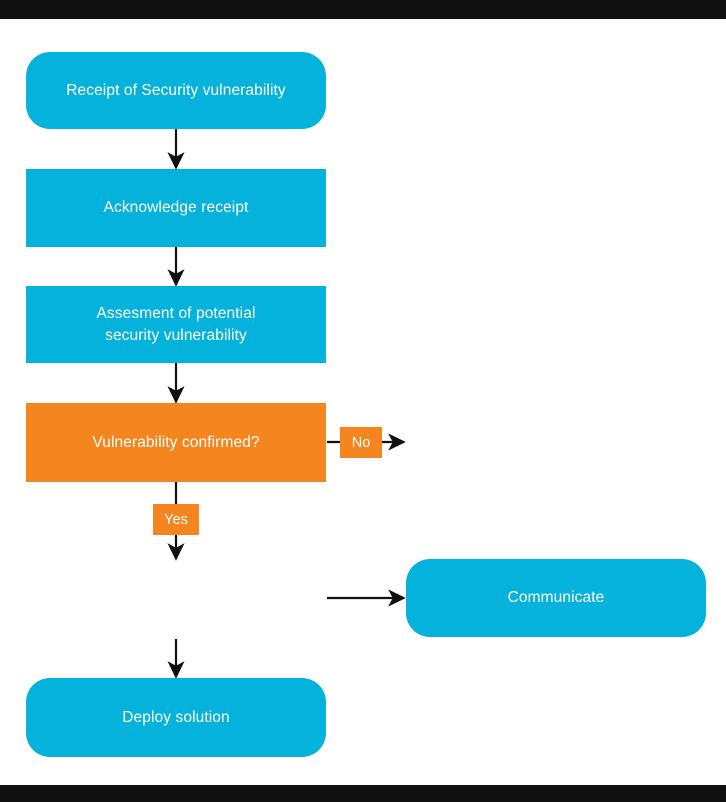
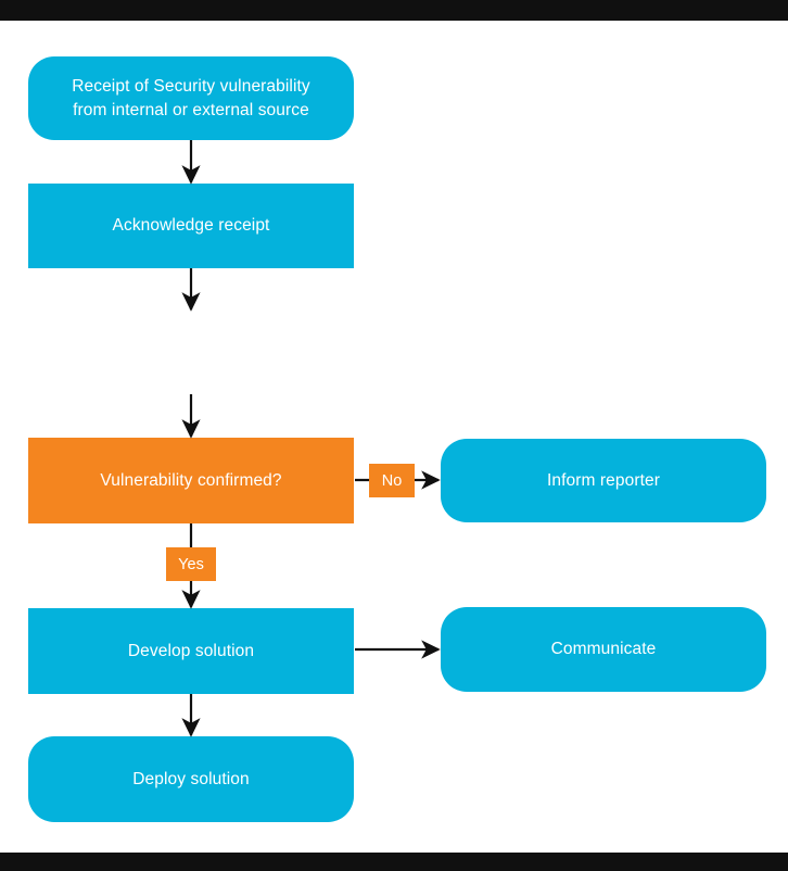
  Receipt of Security vulnerability
+ from internal or external source
  Acknowledge receipt
- Assesment of potential
- security vulnerability
  Vulnerability confirmed?
+ Inform reporter
+ Develop solution
  Communicate
  Deploy solution
  No
  Yes
